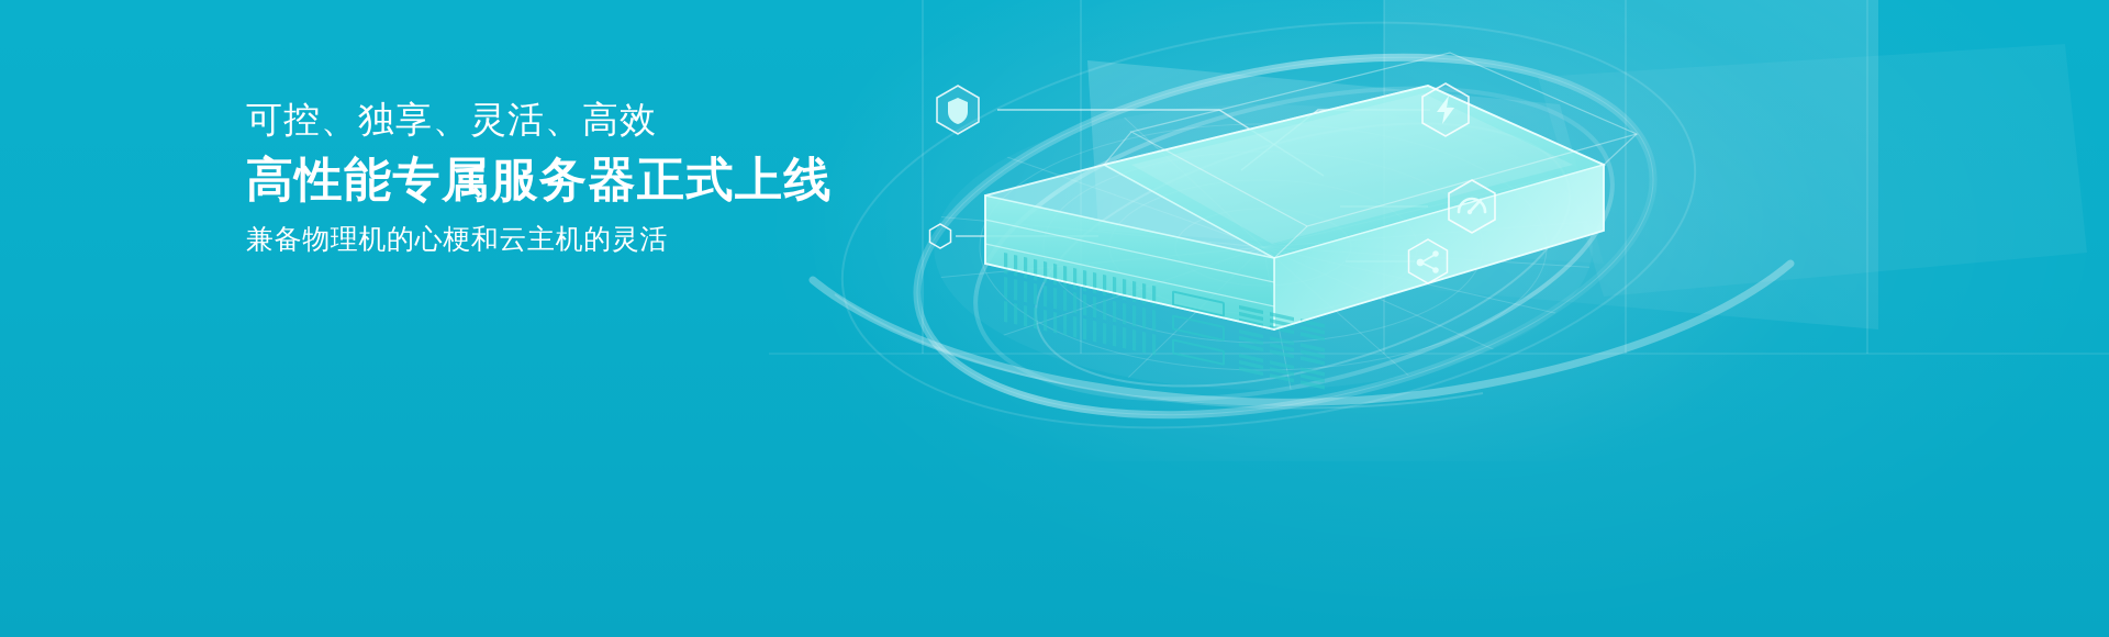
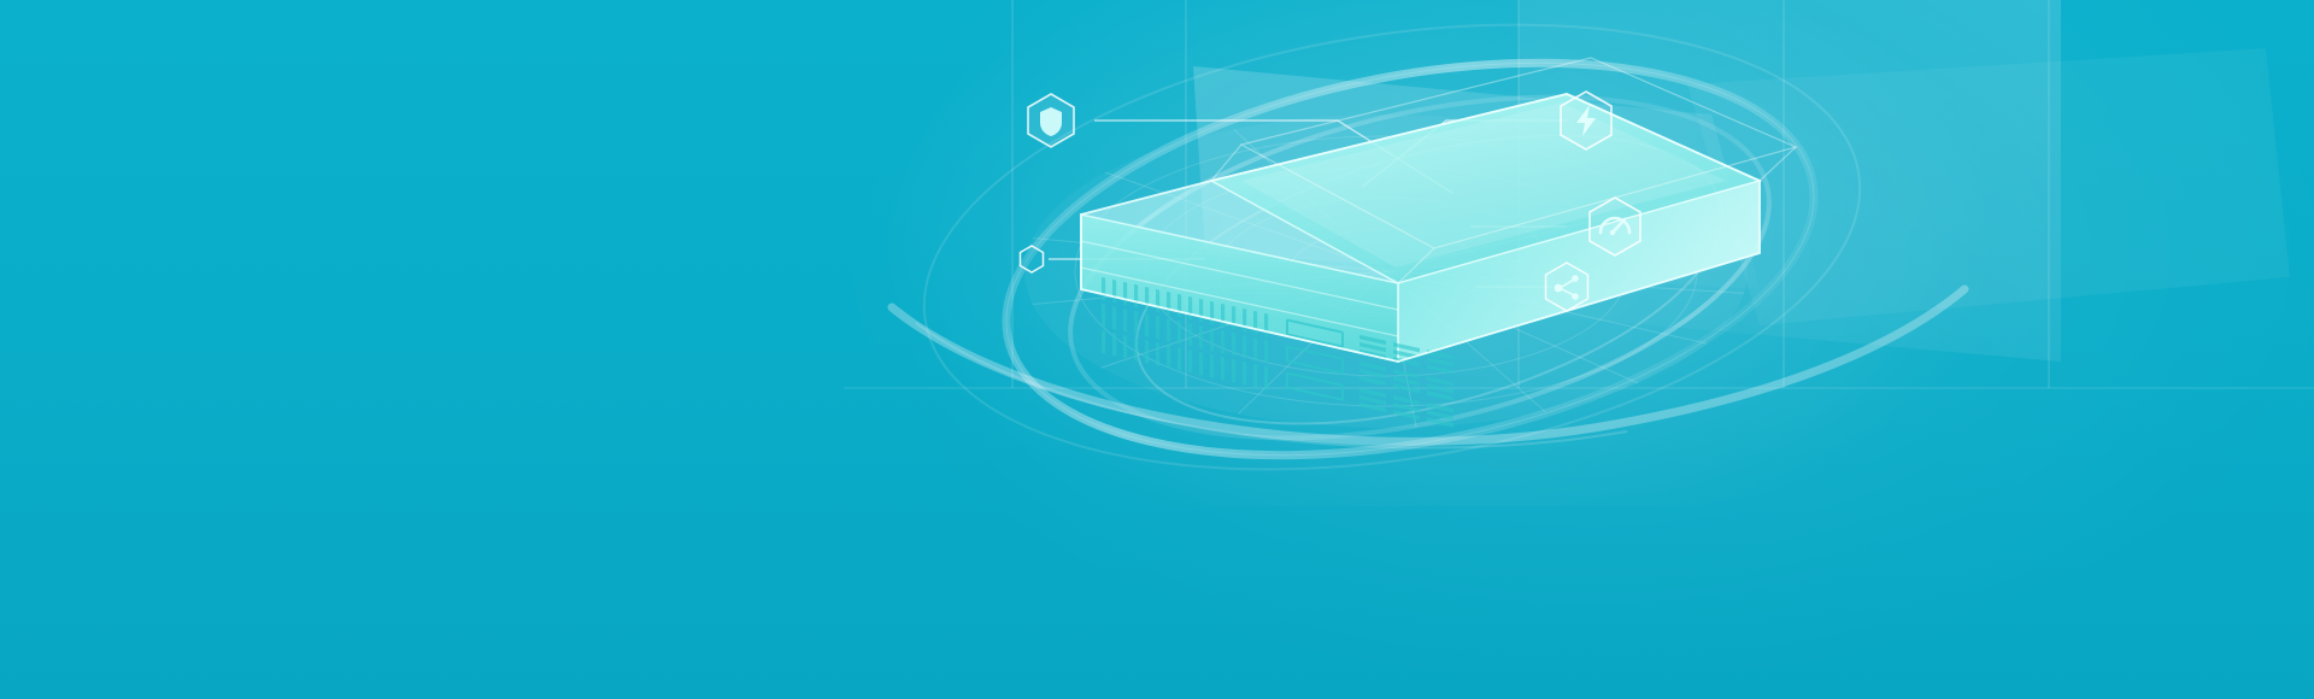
- 可控、独享、灵活、高效
- 高性能专属服务器正式上线
- 兼备物理机的心梗和云主机的灵活
